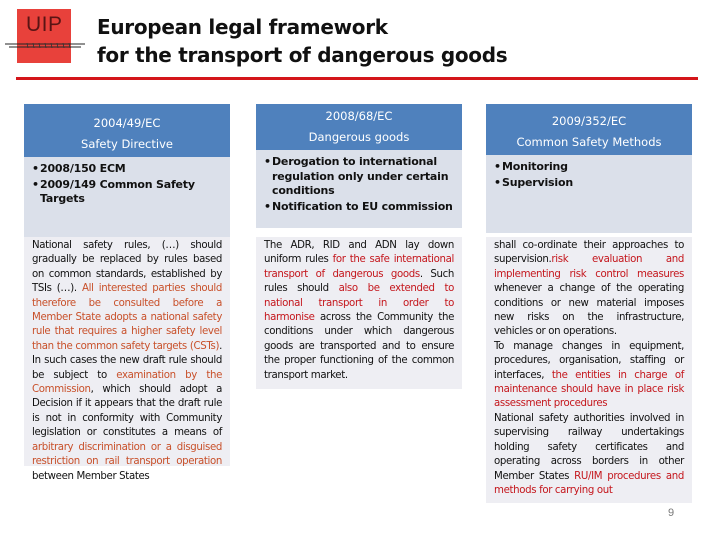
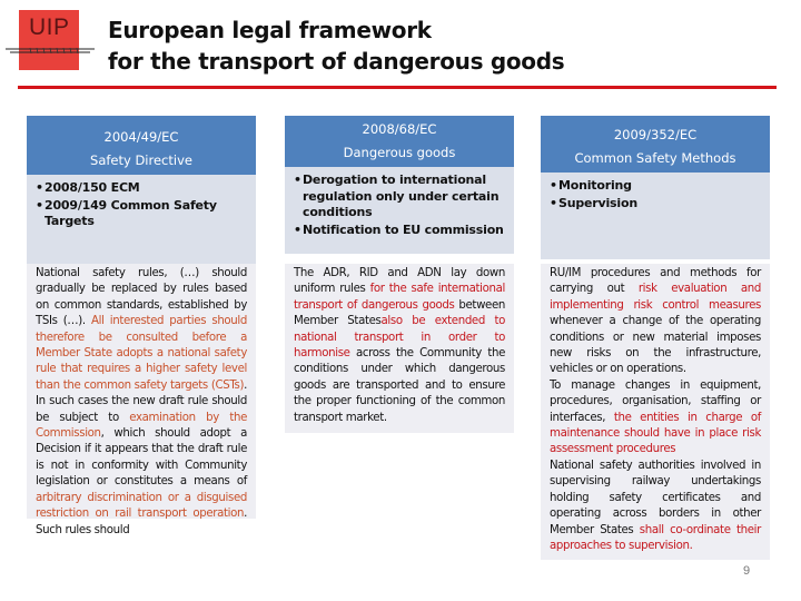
  UIP
  European legal framework
  for the transport of dangerous goods
  2004/49/EC
  Safety Directive
  2008/150 ECM
  2009/149 Common Safety Targets
- National safety rules, (…) should gradually be replaced by rules based on common standards, established by TSIs (…). All interested parties should therefore be consulted before a Member State adopts a national safety rule that requires a higher safety level than the common safety targets (CSTs). In such cases the new draft rule should be subject to examination by the Commission, which should adopt a Decision if it appears that the draft rule is not in conformity with Community legislation or constitutes a means of arbitrary discrimination or a disguised restriction on rail transport operation between Member States
+ National safety rules, (…) should gradually be replaced by rules based on common standards, established by TSIs (…). All interested parties should therefore be consulted before a Member State adopts a national safety rule that requires a higher safety level than the common safety targets (CSTs). In such cases the new draft rule should be subject to examination by the Commission, which should adopt a Decision if it appears that the draft rule is not in conformity with Community legislation or constitutes a means of arbitrary discrimination or a disguised restriction on rail transport operation. Such rules should
  2008/68/EC
  Dangerous goods
  Derogation to international regulation only under certain conditions
  Notification to EU commission
- The ADR, RID and ADN lay down uniform rules for the safe international transport of dangerous goods. Such rules should also be extended to national transport in order to harmonise across the Community the conditions under which dangerous goods are transported and to ensure the proper functioning of the common transport market.
+ The ADR, RID and ADN lay down uniform rules for the safe international transport of dangerous goods between Member Statesalso be extended to national transport in order to harmonise across the Community the conditions under which dangerous goods are transported and to ensure the proper functioning of the common transport market.
  2009/352/EC
  Common Safety Methods
  Monitoring
  Supervision
- shall co-ordinate their approaches to supervision.risk evaluation and implementing risk control measures whenever a change of the operating conditions or new material imposes new risks on the infrastructure, vehicles or on operations.
+ RU/IM procedures and methods for carrying out risk evaluation and implementing risk control measures whenever a change of the operating conditions or new material imposes new risks on the infrastructure, vehicles or on operations.
  To manage changes in equipment, procedures, organisation, staffing or interfaces, the entities in charge of maintenance should have in place risk assessment procedures
- National safety authorities involved in supervising railway undertakings holding safety certificates and operating across borders in other Member States RU/IM procedures and methods for carrying out
+ National safety authorities involved in supervising railway undertakings holding safety certificates and operating across borders in other Member States shall co-ordinate their approaches to supervision.
  9
